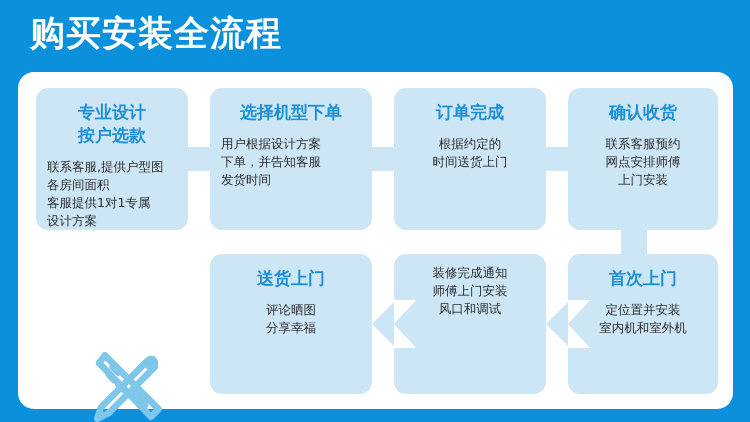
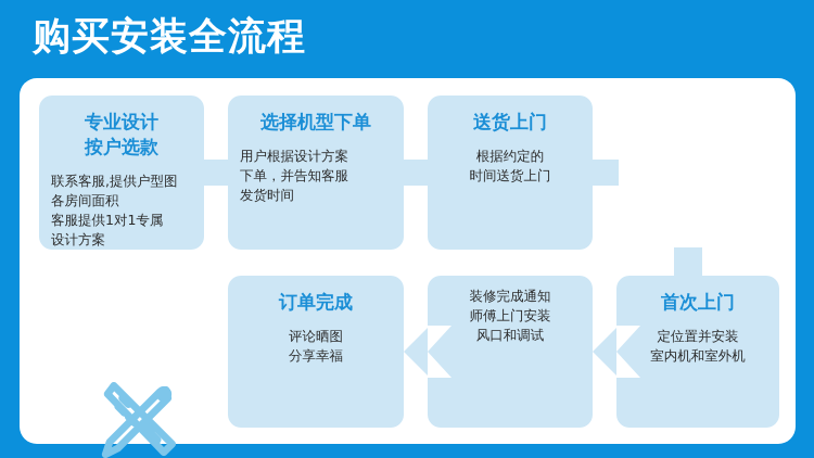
  购买安装全流程
  专业设计
  按户选款
  联系客服,提供户型图
  各房间面积
  客服提供1对1专属
  设计方案
  选择机型下单
  用户根据设计方案
  下单，并告知客服
  发货时间
- 订单完成
+ 送货上门
  根据约定的
  时间送货上门
- 确认收货
- 联系客服预约
- 网点安排师傅
- 上门安装
  首次上门
  定位置并安装
  室内机和室外机
  装修完成通知
  师傅上门安装
  风口和调试
- 送货上门
+ 订单完成
  评论晒图
  分享幸福
